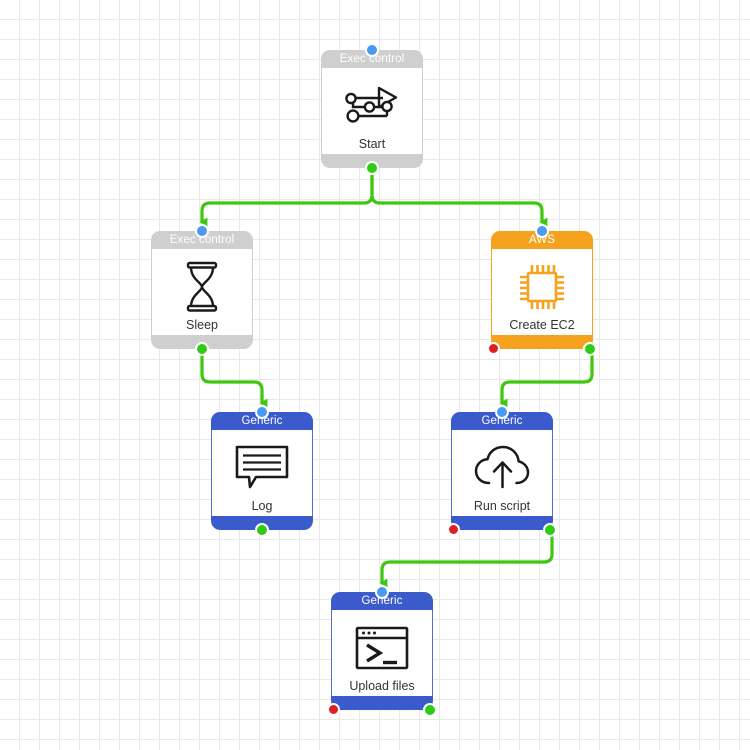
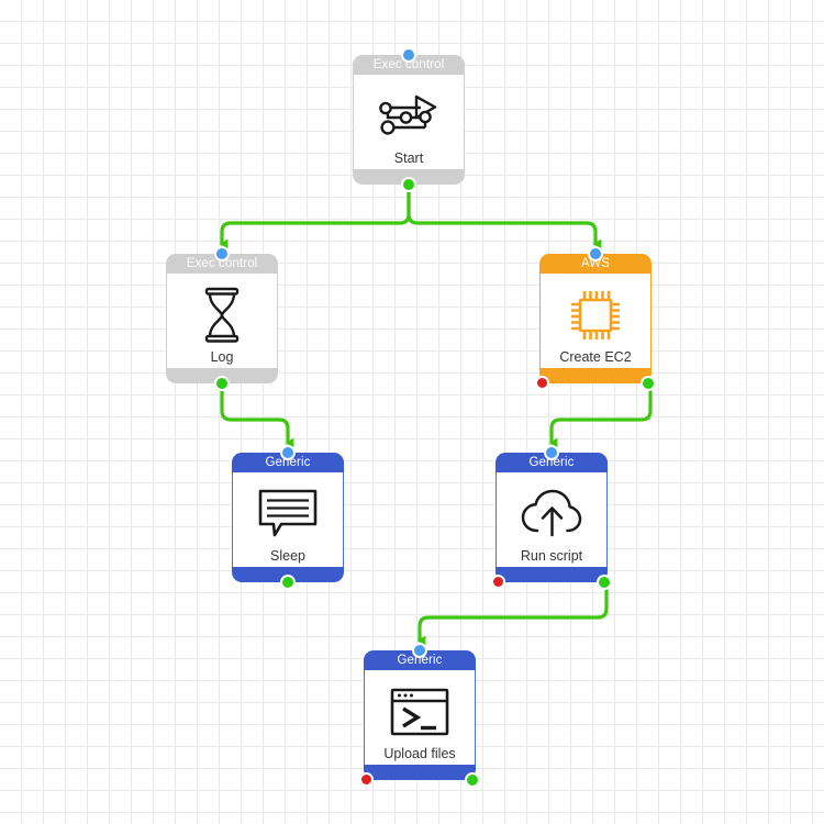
  Exec control
  Start
  Exec control
- Sleep
+ Log
  AWS
  Create EC2
  Generic
- Log
+ Sleep
  Generic
  Run script
  Generic
  Upload files
